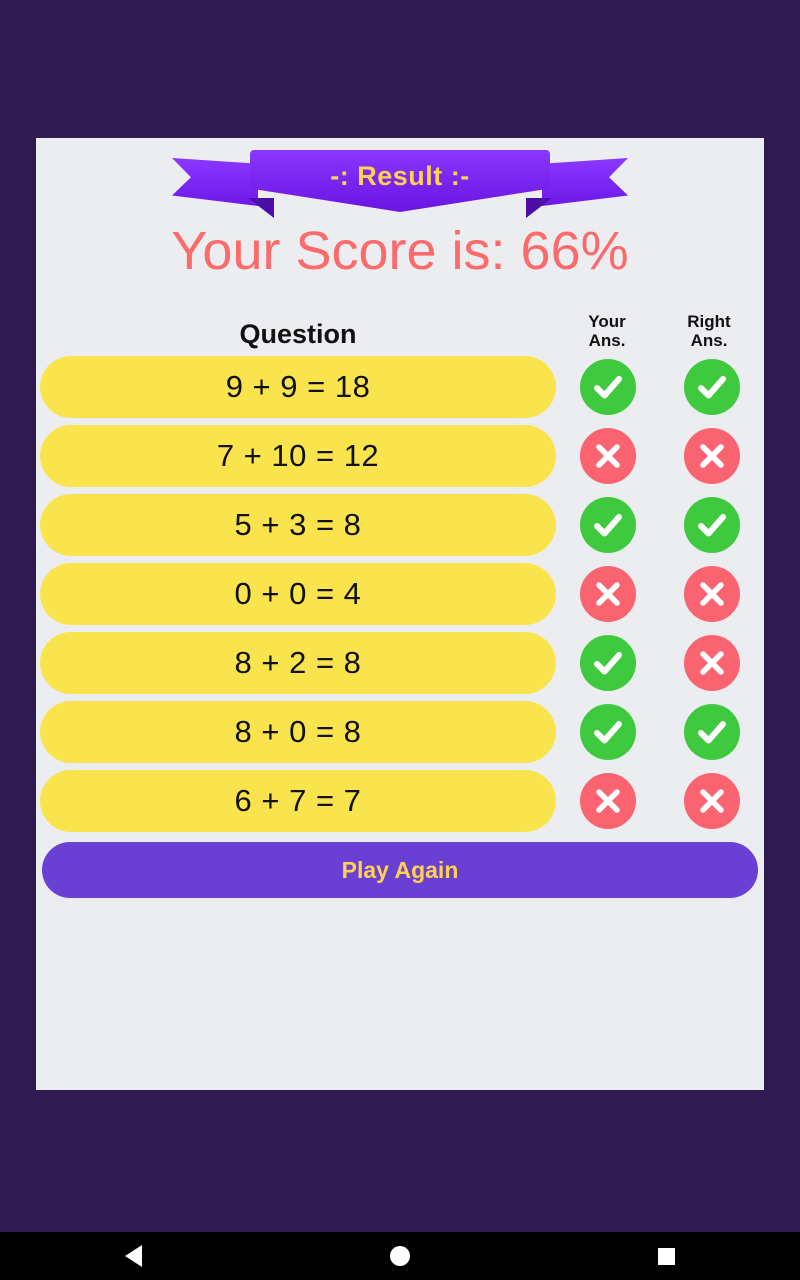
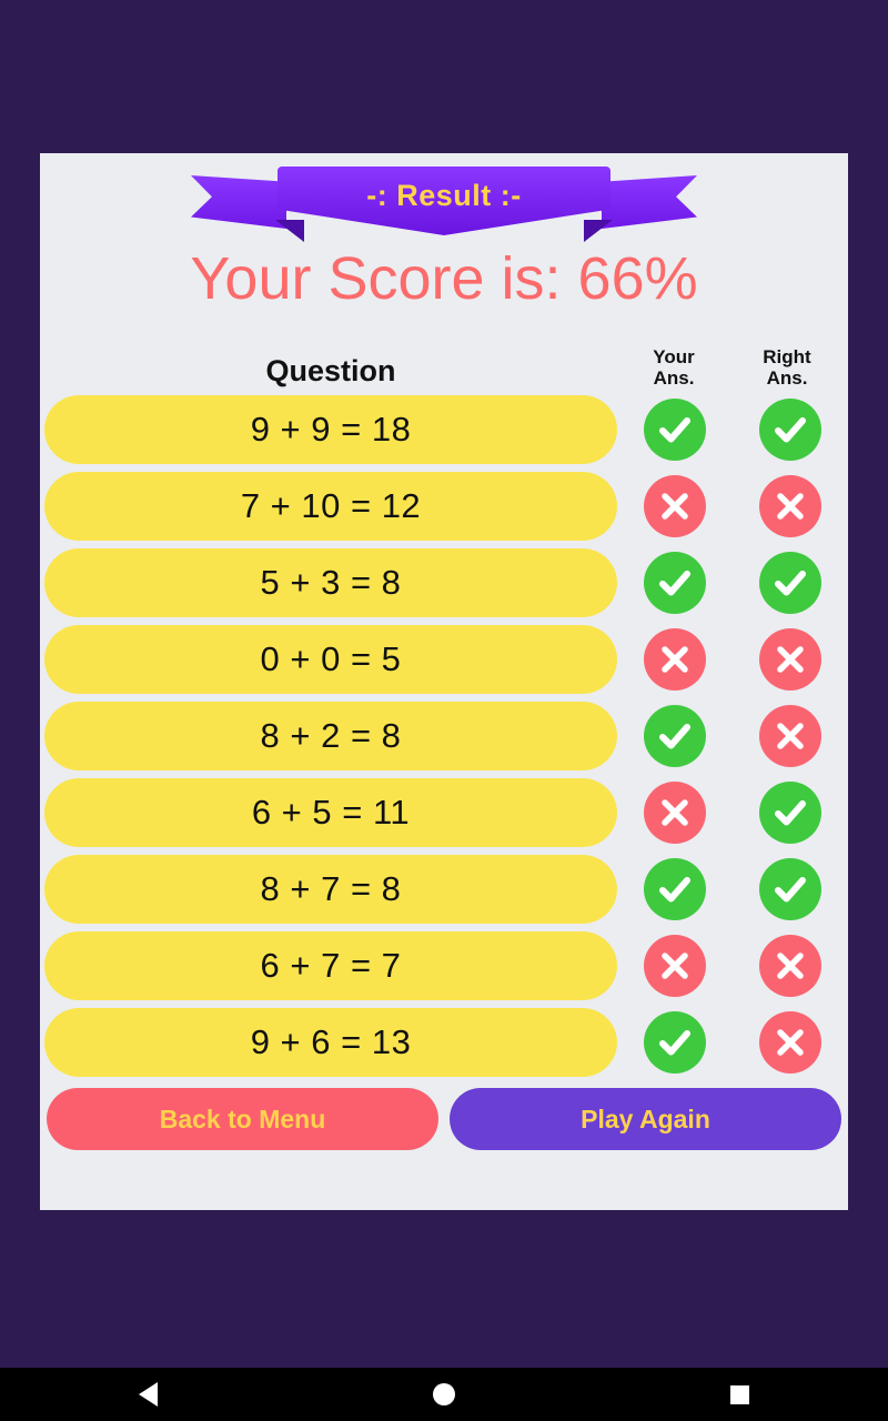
  -: Result :-
  Your Score is: 66%
  Question
  Your
  Ans.
  Right
  Ans.
  9 + 9 = 18
  7 + 10 = 12
  5 + 3 = 8
- 0 + 0 = 4
+ 0 + 0 = 5
  8 + 2 = 8
+ 6 + 5 = 11
- 8 + 0 = 8
+ 8 + 7 = 8
  6 + 7 = 7
+ 9 + 6 = 13
+ Back to Menu
  Play Again
